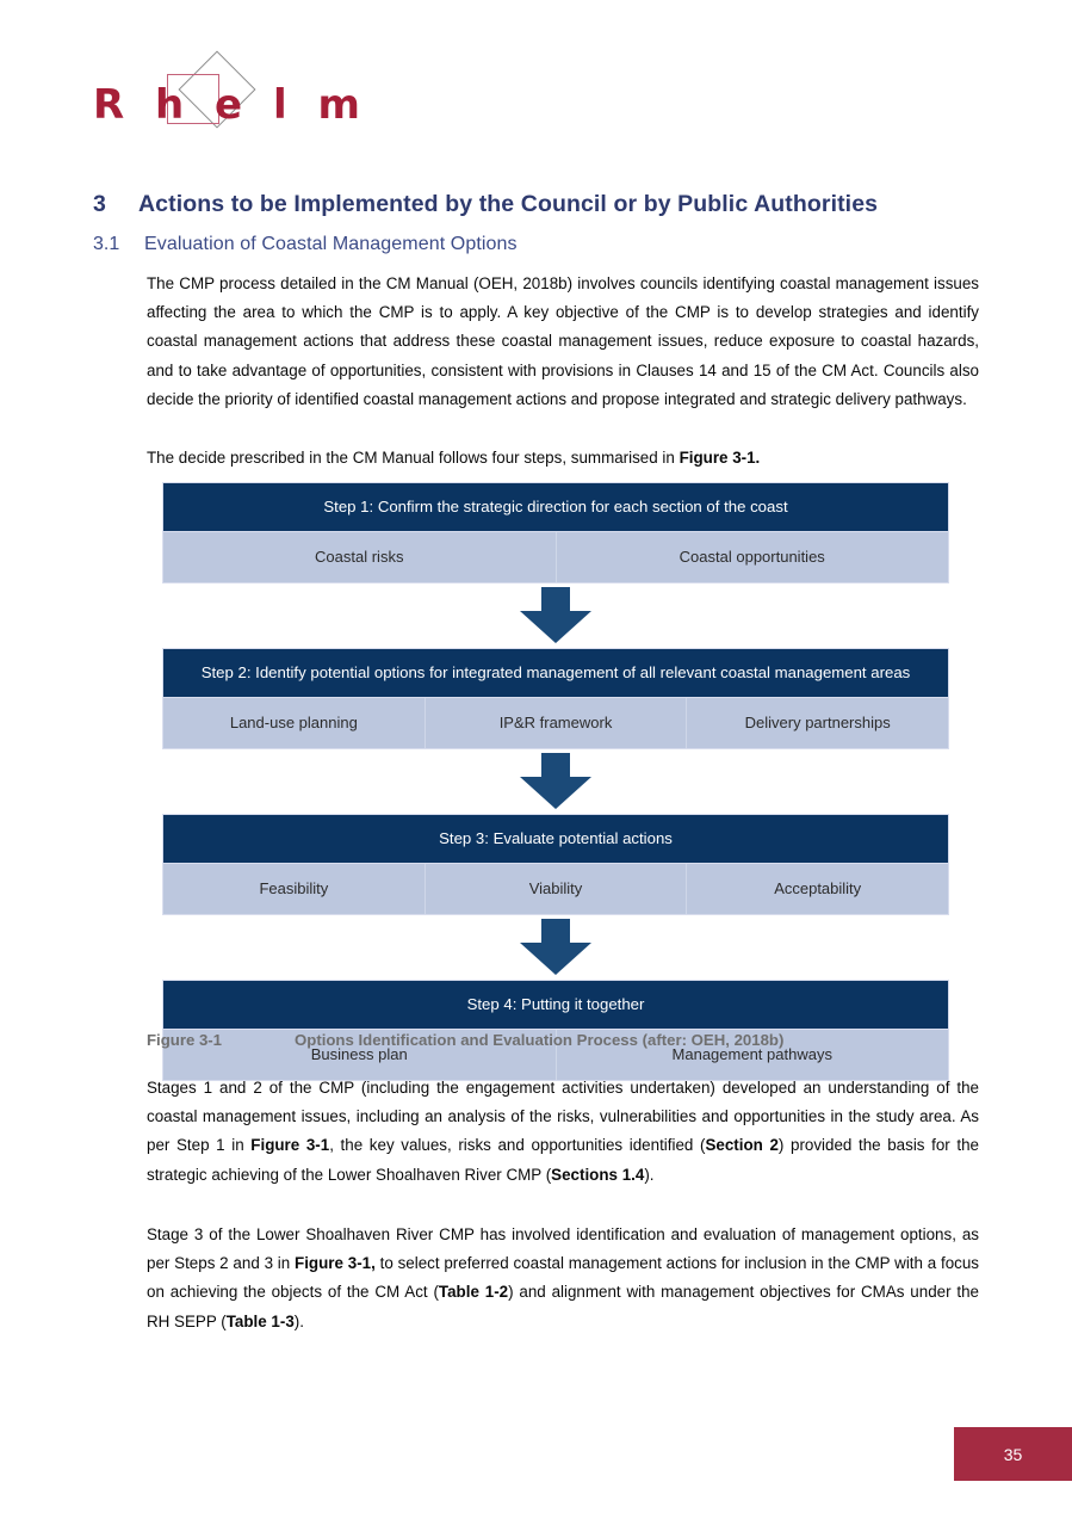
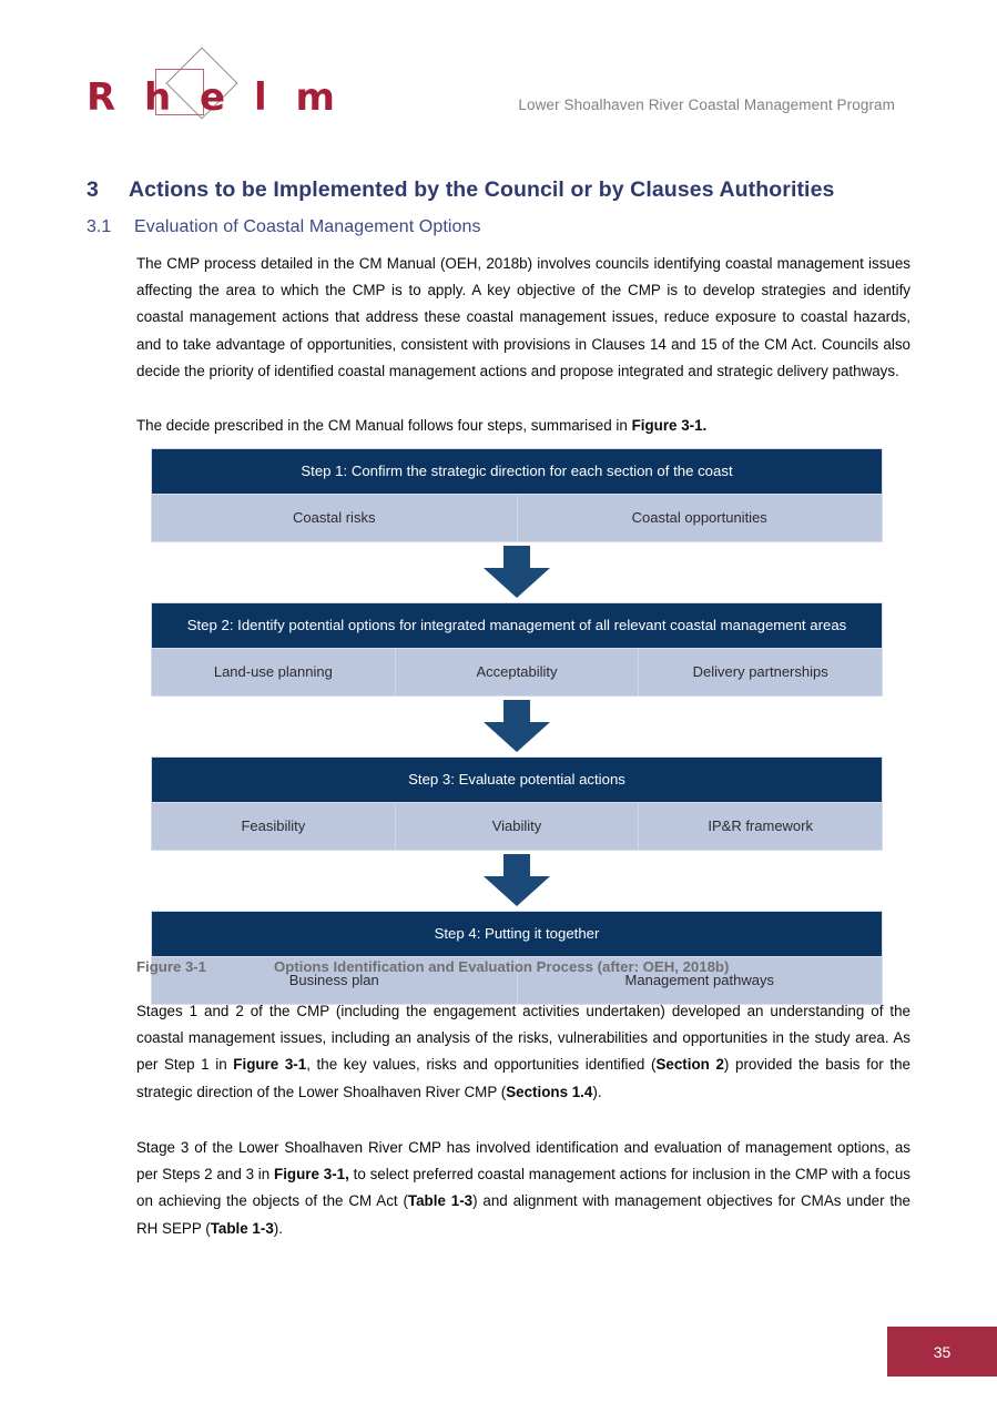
  R h e l m
+ Lower Shoalhaven River Coastal Management Program
  3
- Actions to be Implemented by the Council or by Public Authorities
+ Actions to be Implemented by the Council or by Clauses Authorities
  3.1
  Evaluation of Coastal Management Options
  The CMP process detailed in the CM Manual (OEH, 2018b) involves councils identifying coastal management issues affecting the area to which the CMP is to apply. A key objective of the CMP is to develop strategies and identify coastal management actions that address these coastal management issues, reduce exposure to coastal hazards, and to take advantage of opportunities, consistent with provisions in Clauses 14 and 15 of the CM Act. Councils also decide the priority of identified coastal management actions and propose integrated and strategic delivery pathways.
  The decide prescribed in the CM Manual follows four steps, summarised in Figure 3-1.
  Step 1: Confirm the strategic direction for each section of the coast
  Coastal risks
  Coastal opportunities
  Step 2: Identify potential options for integrated management of all relevant coastal management areas
  Land-use planning
- IP&R framework
+ Acceptability
  Delivery partnerships
  Step 3: Evaluate potential actions
  Feasibility
  Viability
- Acceptability
+ IP&R framework
  Step 4: Putting it together
  Business plan
  Management pathways
  Figure 3-1
  Options Identification and Evaluation Process (after: OEH, 2018b)
- Stages 1 and 2 of the CMP (including the engagement activities undertaken) developed an understanding of the coastal management issues, including an analysis of the risks, vulnerabilities and opportunities in the study area. As per Step 1 in Figure 3-1, the key values, risks and opportunities identified (Section 2) provided the basis for the strategic achieving of the Lower Shoalhaven River CMP (Sections 1.4).
+ Stages 1 and 2 of the CMP (including the engagement activities undertaken) developed an understanding of the coastal management issues, including an analysis of the risks, vulnerabilities and opportunities in the study area. As per Step 1 in Figure 3-1, the key values, risks and opportunities identified (Section 2) provided the basis for the strategic direction of the Lower Shoalhaven River CMP (Sections 1.4).
- Stage 3 of the Lower Shoalhaven River CMP has involved identification and evaluation of management options, as per Steps 2 and 3 in Figure 3-1, to select preferred coastal management actions for inclusion in the CMP with a focus on achieving the objects of the CM Act (Table 1-2) and alignment with management objectives for CMAs under the RH SEPP (Table 1-3).
+ Stage 3 of the Lower Shoalhaven River CMP has involved identification and evaluation of management options, as per Steps 2 and 3 in Figure 3-1, to select preferred coastal management actions for inclusion in the CMP with a focus on achieving the objects of the CM Act (Table 1-3) and alignment with management objectives for CMAs under the RH SEPP (Table 1-3).
  35
